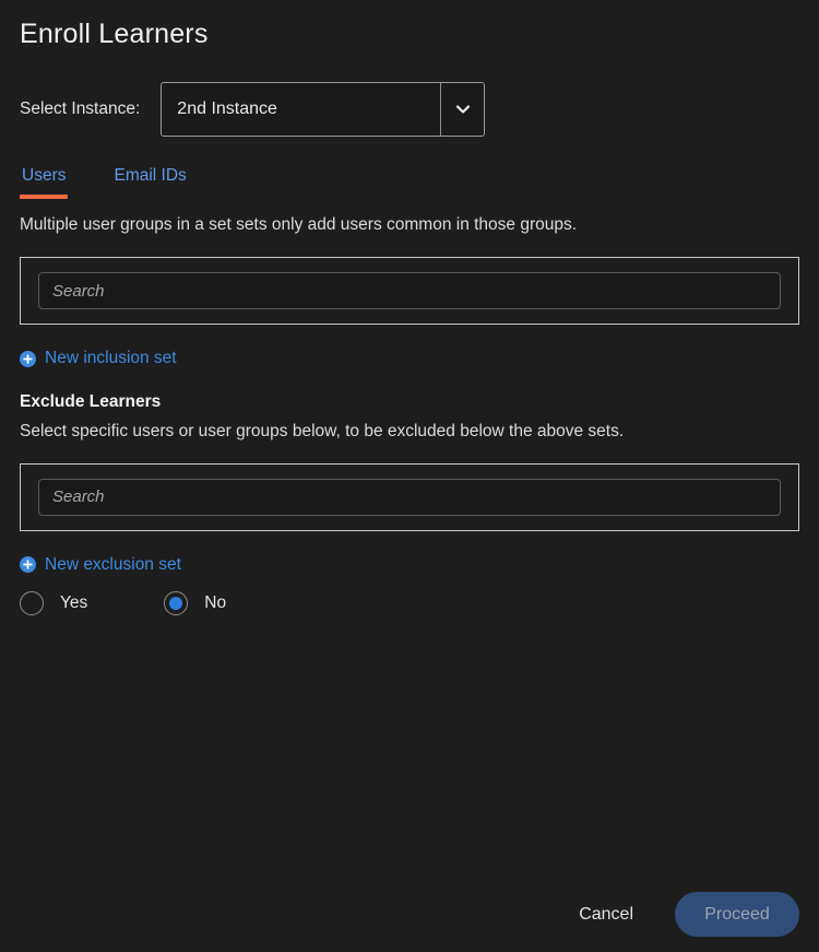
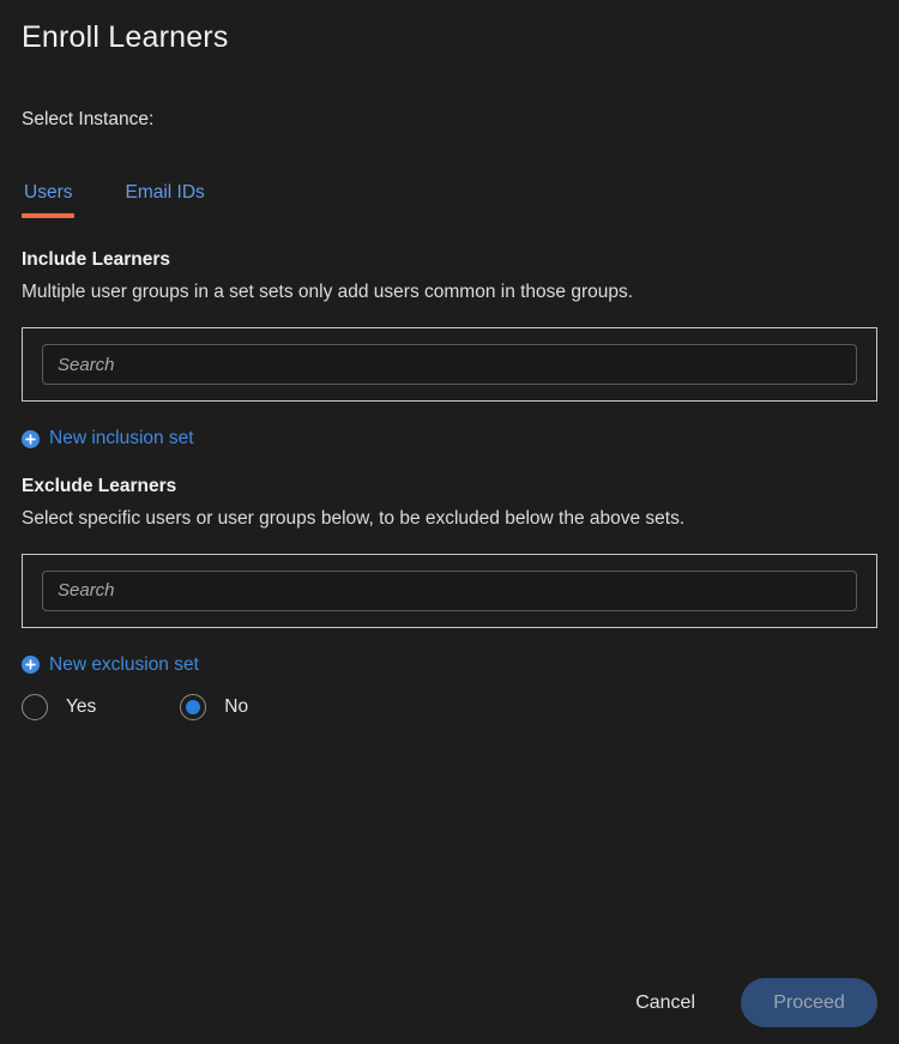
  Enroll Learners
  Select Instance:
- 2nd Instance
  Users
  Email IDs
+ Include Learners
  Multiple user groups in a set sets only add users common in those groups.
  Search
  New inclusion set
  Exclude Learners
  Select specific users or user groups below, to be excluded below the above sets.
  Search
  New exclusion set
  Yes
  No
  Cancel
  Proceed
